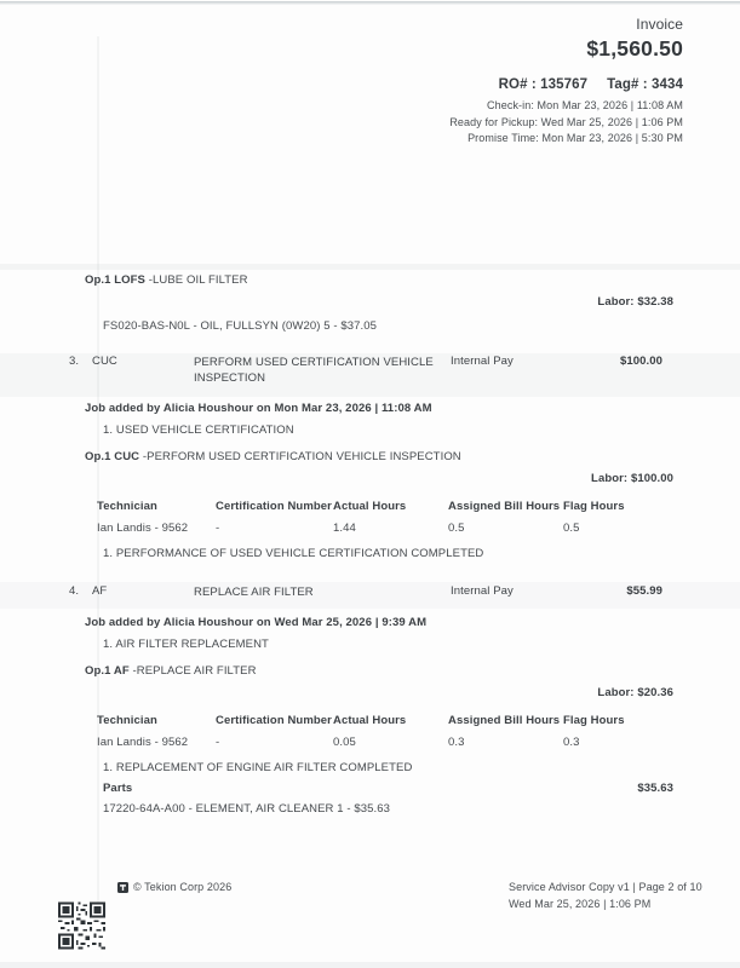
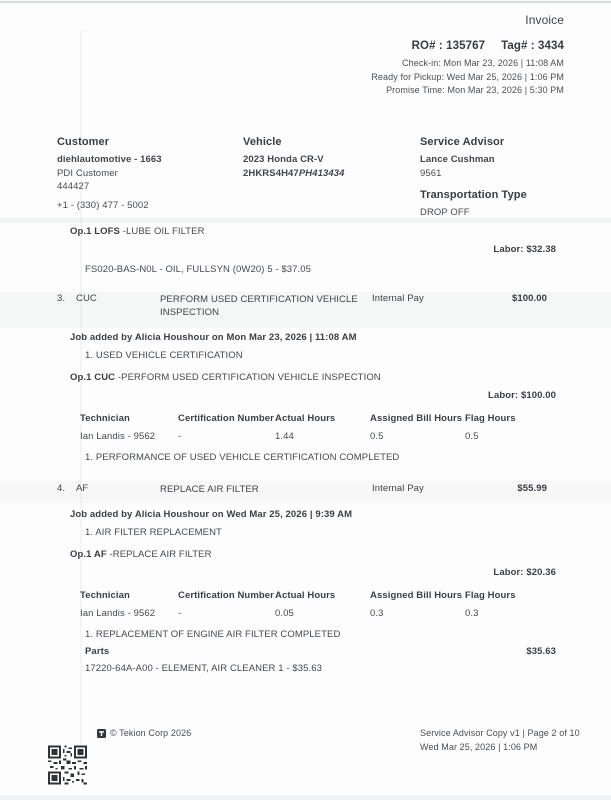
  Invoice
- $1,560.50
  RO# : 135767 Tag# : 3434
  Check-in: Mon Mar 23, 2026 | 11:08 AM
  Ready for Pickup: Wed Mar 25, 2026 | 1:06 PM
  Promise Time: Mon Mar 23, 2026 | 5:30 PM
+ Customer
+ diehlautomotive - 1663
+ PDI Customer
+ 444427
+ +1 - (330) 477 - 5002
+ Vehicle
+ 2023 Honda CR-V
+ 2HKRS4H47PH413434
+ Service Advisor
+ Lance Cushman
+ 9561
+ Transportation Type
+ DROP OFF
  Op.1 LOFS -LUBE OIL FILTER
  Labor: $32.38
  FS020-BAS-N0L - OIL, FULLSYN (0W20) 5 - $37.05
  3.
  CUC
  PERFORM USED CERTIFICATION VEHICLE INSPECTION
  Internal Pay
  $100.00
  Job added by Alicia Houshour on Mon Mar 23, 2026 | 11:08 AM
  1. USED VEHICLE CERTIFICATION
  Op.1 CUC -PERFORM USED CERTIFICATION VEHICLE INSPECTION
  Labor: $100.00
  Technician
  Certification Number
  Actual Hours
  Assigned Bill Hours
  Flag Hours
  Ian Landis - 9562
  -
  1.44
  0.5
  0.5
  1. PERFORMANCE OF USED VEHICLE CERTIFICATION COMPLETED
  4.
  AF
  REPLACE AIR FILTER
  Internal Pay
  $55.99
  Job added by Alicia Houshour on Wed Mar 25, 2026 | 9:39 AM
  1. AIR FILTER REPLACEMENT
  Op.1 AF -REPLACE AIR FILTER
  Labor: $20.36
  Technician
  Certification Number
  Actual Hours
  Assigned Bill Hours
  Flag Hours
  Ian Landis - 9562
  -
  0.05
  0.3
  0.3
  1. REPLACEMENT OF ENGINE AIR FILTER COMPLETED
  Parts
  $35.63
  17220-64A-A00 - ELEMENT, AIR CLEANER 1 - $35.63
  © Tekion Corp 2026
  Service Advisor Copy v1 | Page 2 of 10
  Wed Mar 25, 2026 | 1:06 PM
